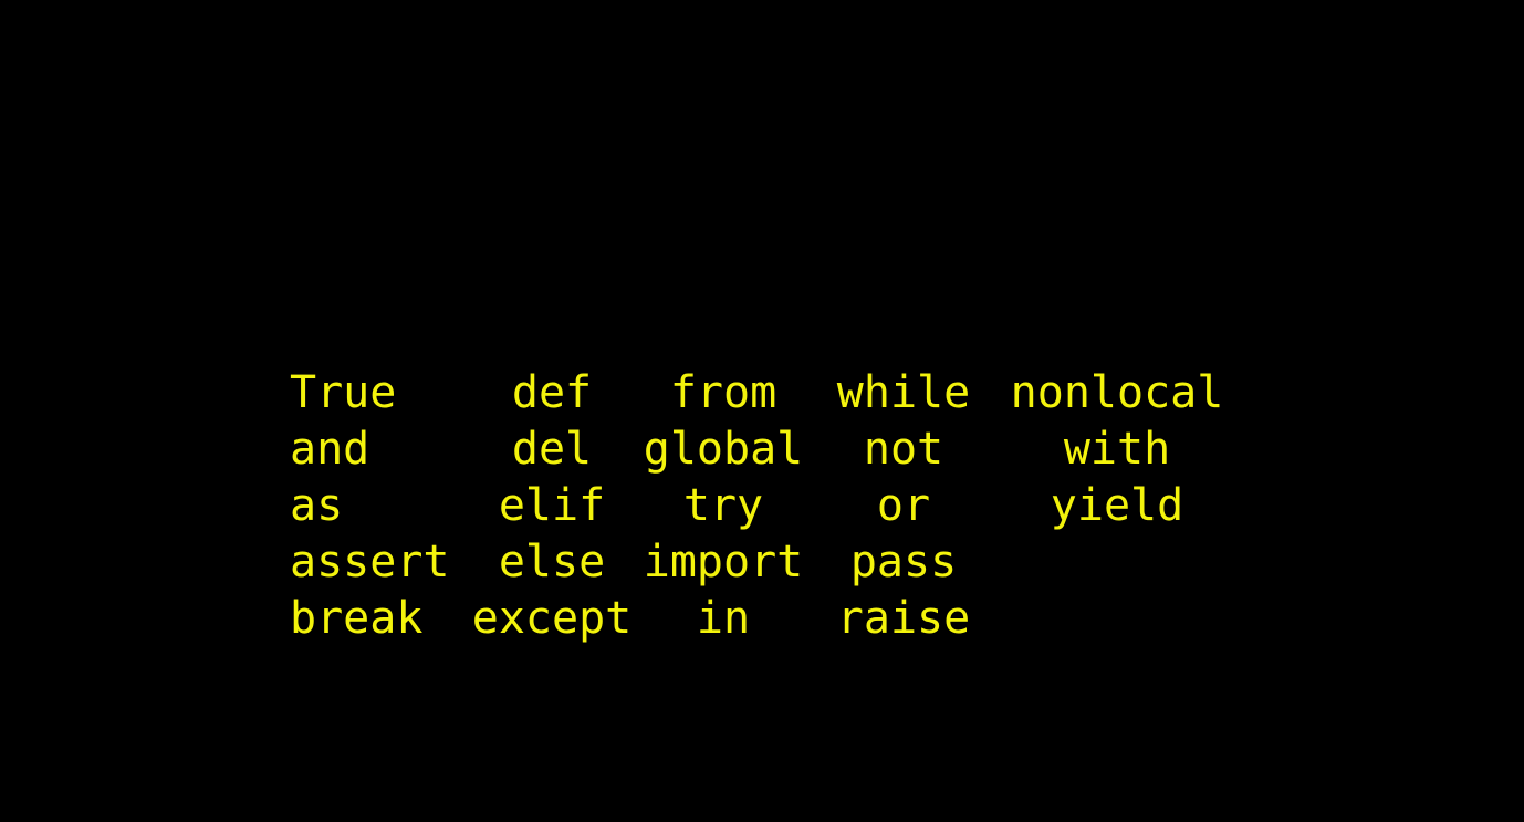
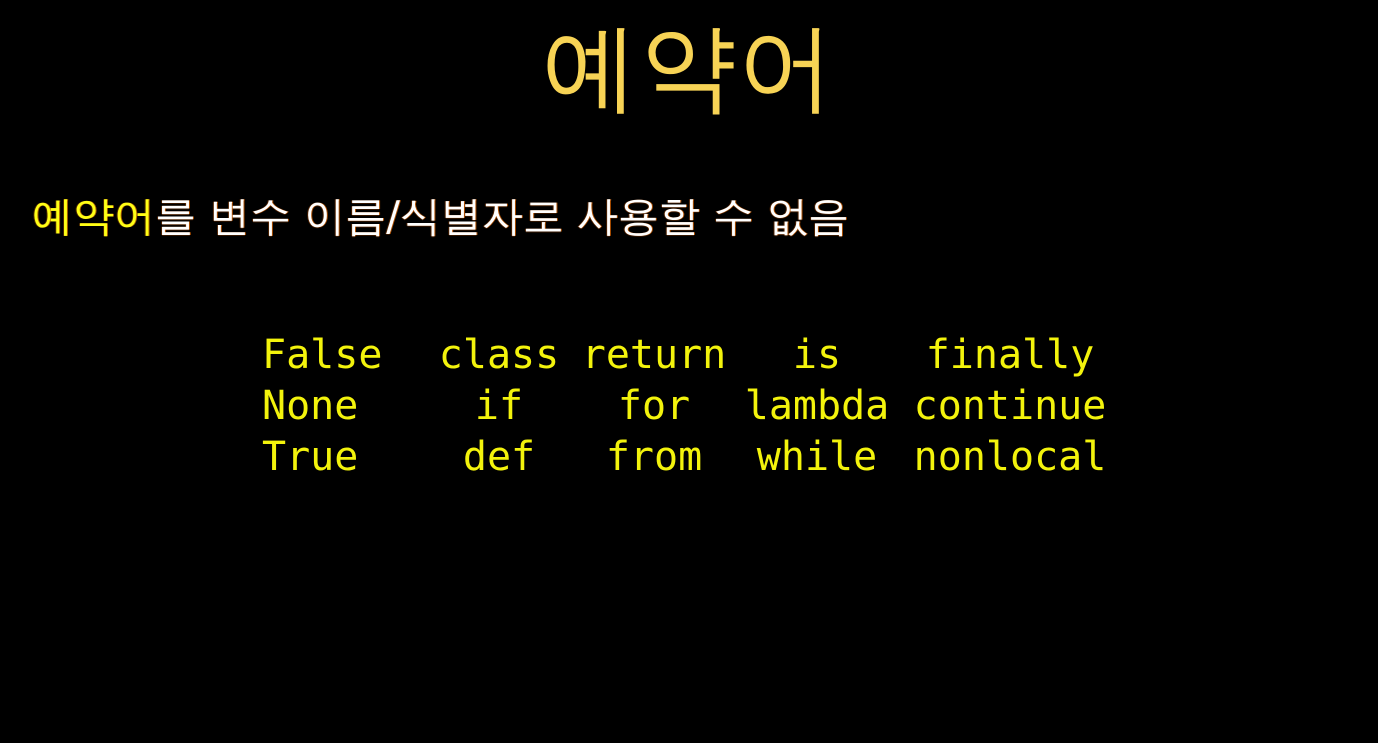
+ 예약어
+ 예약어를 변수 이름/식별자로 사용할 수 없음
+ False	class	return	is	finally
+ None	if	for	lambda	continue
  True	def	from	while	nonlocal
- and	del	global	not	with
- as	elif	try	or	yield
- assert	else	import	pass
- break	except	in	raise
